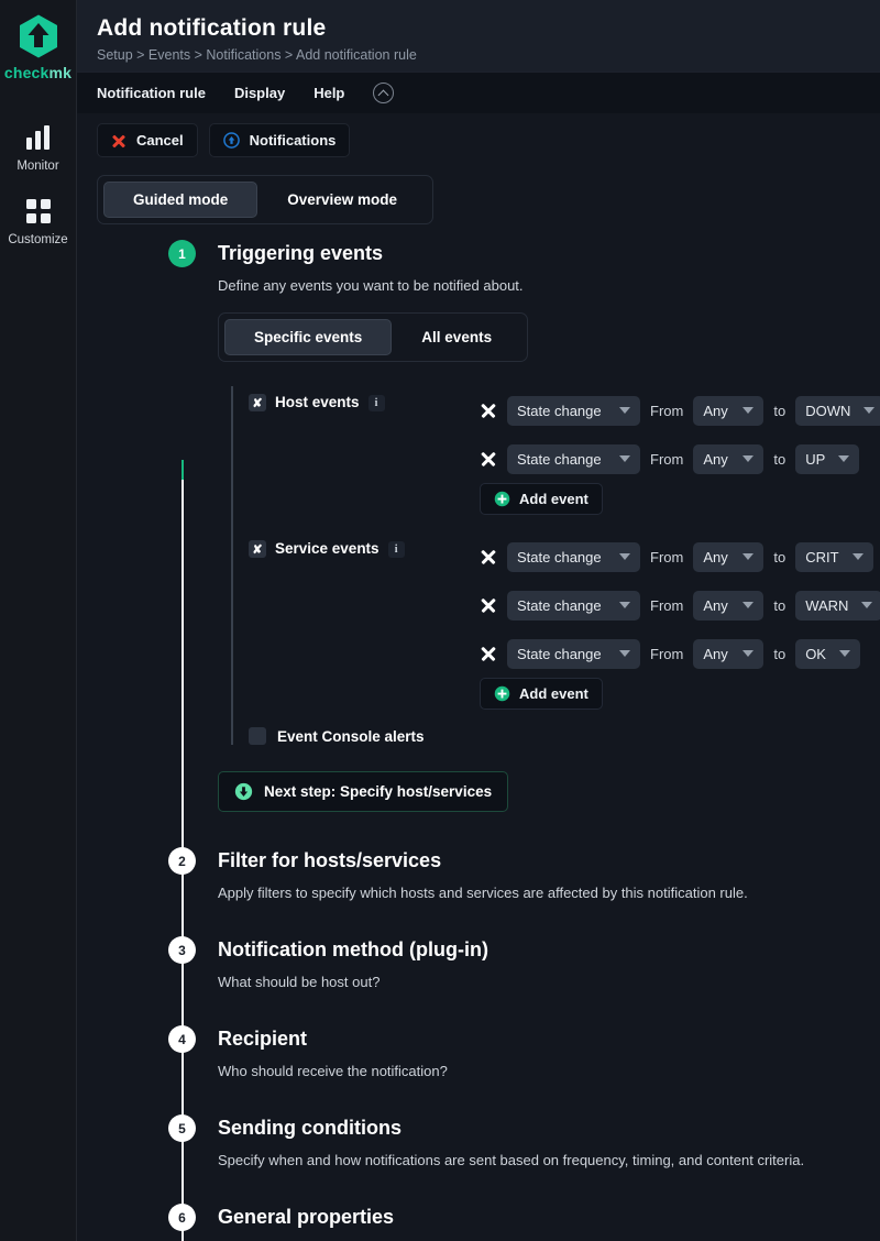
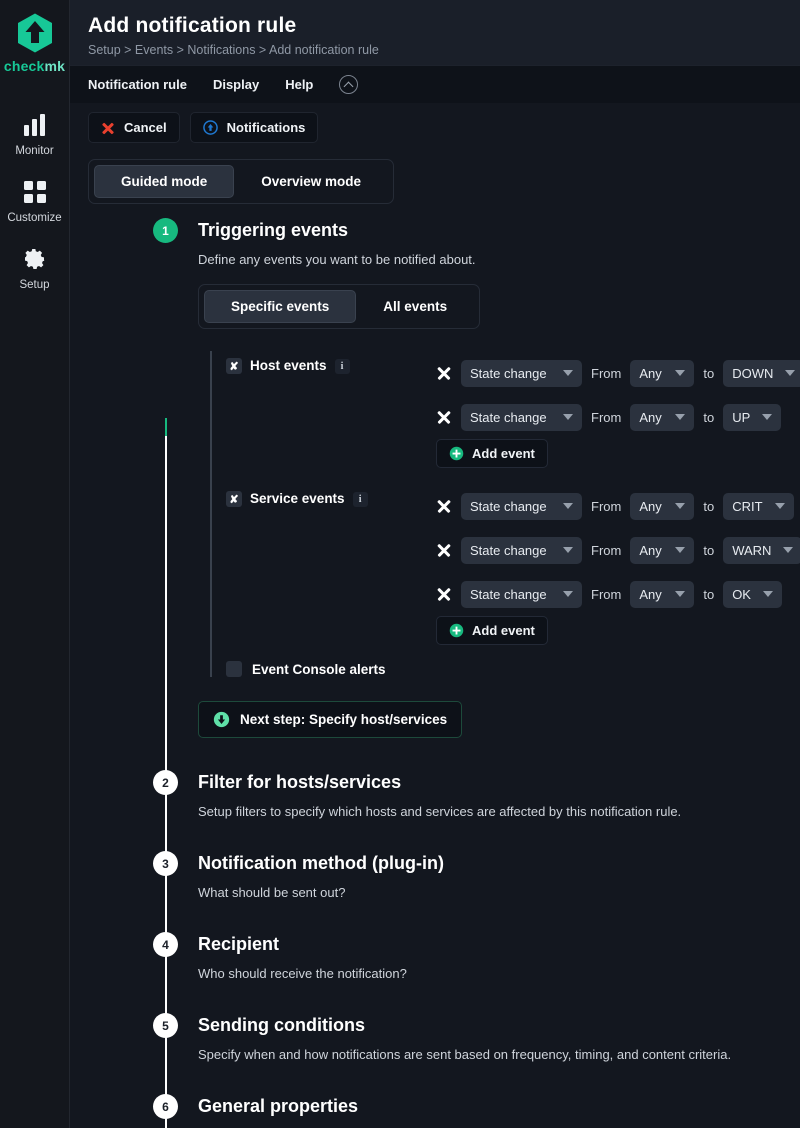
  checkmk
  Monitor
  Customize
+ Setup
  Add notification rule
  Setup > Events > Notifications > Add notification rule
  Notification rule
  Display
  Help
  Cancel
  Notifications
  Guided mode
  Overview mode
  1
  Triggering events
  Define any events you want to be notified about.
  Specific events
  All events
  ✘
  Host events
  i
  State change
  From
  Any
  to
  DOWN
  State change
  From
  Any
  to
  UP
  Add event
  ✘
  Service events
  i
  State change
  From
  Any
  to
  CRIT
  State change
  From
  Any
  to
  WARN
  State change
  From
  Any
  to
  OK
  Add event
  Event Console alerts
  Next step: Specify host/services
  2
  Filter for hosts/services
- Apply filters to specify which hosts and services are affected by this notification rule.
+ Setup filters to specify which hosts and services are affected by this notification rule.
  3
  Notification method (plug-in)
- What should be host out?
+ What should be sent out?
  4
  Recipient
  Who should receive the notification?
  5
  Sending conditions
  Specify when and how notifications are sent based on frequency, timing, and content criteria.
  6
  General properties
